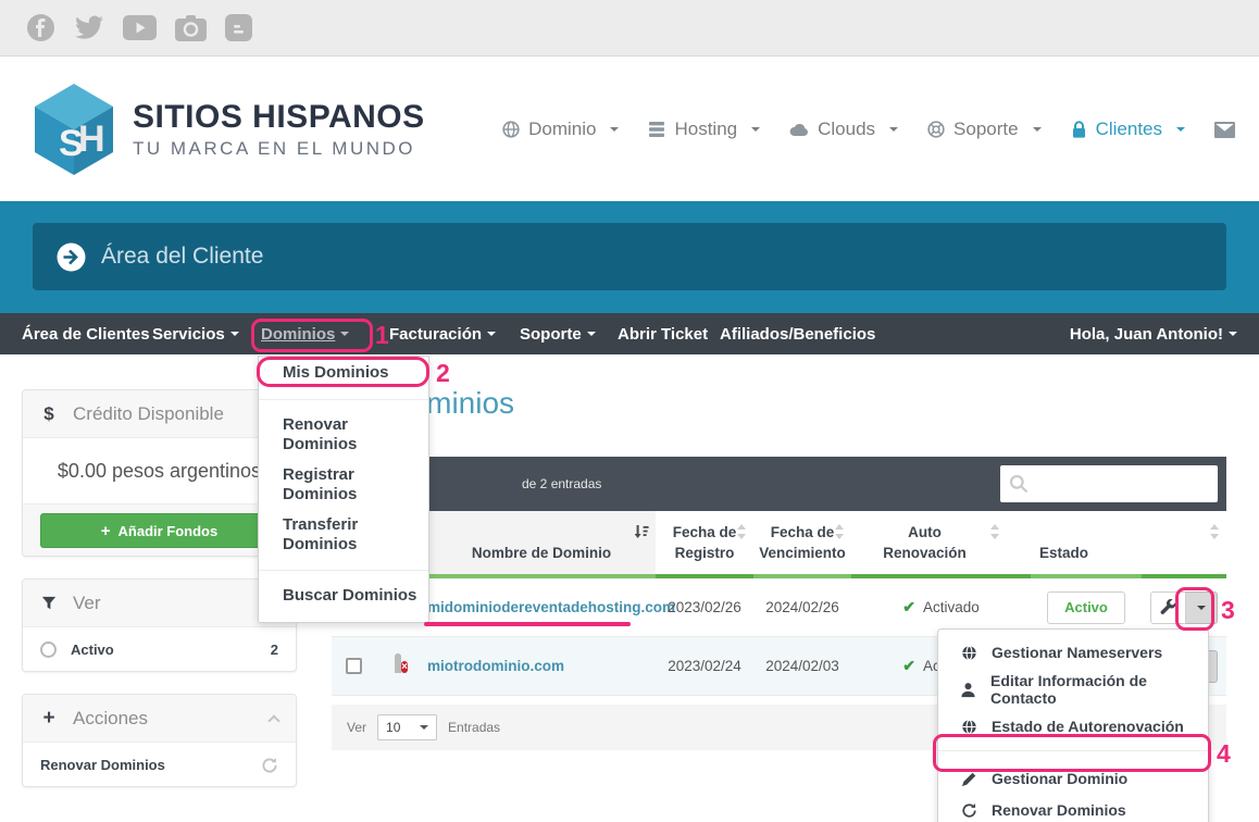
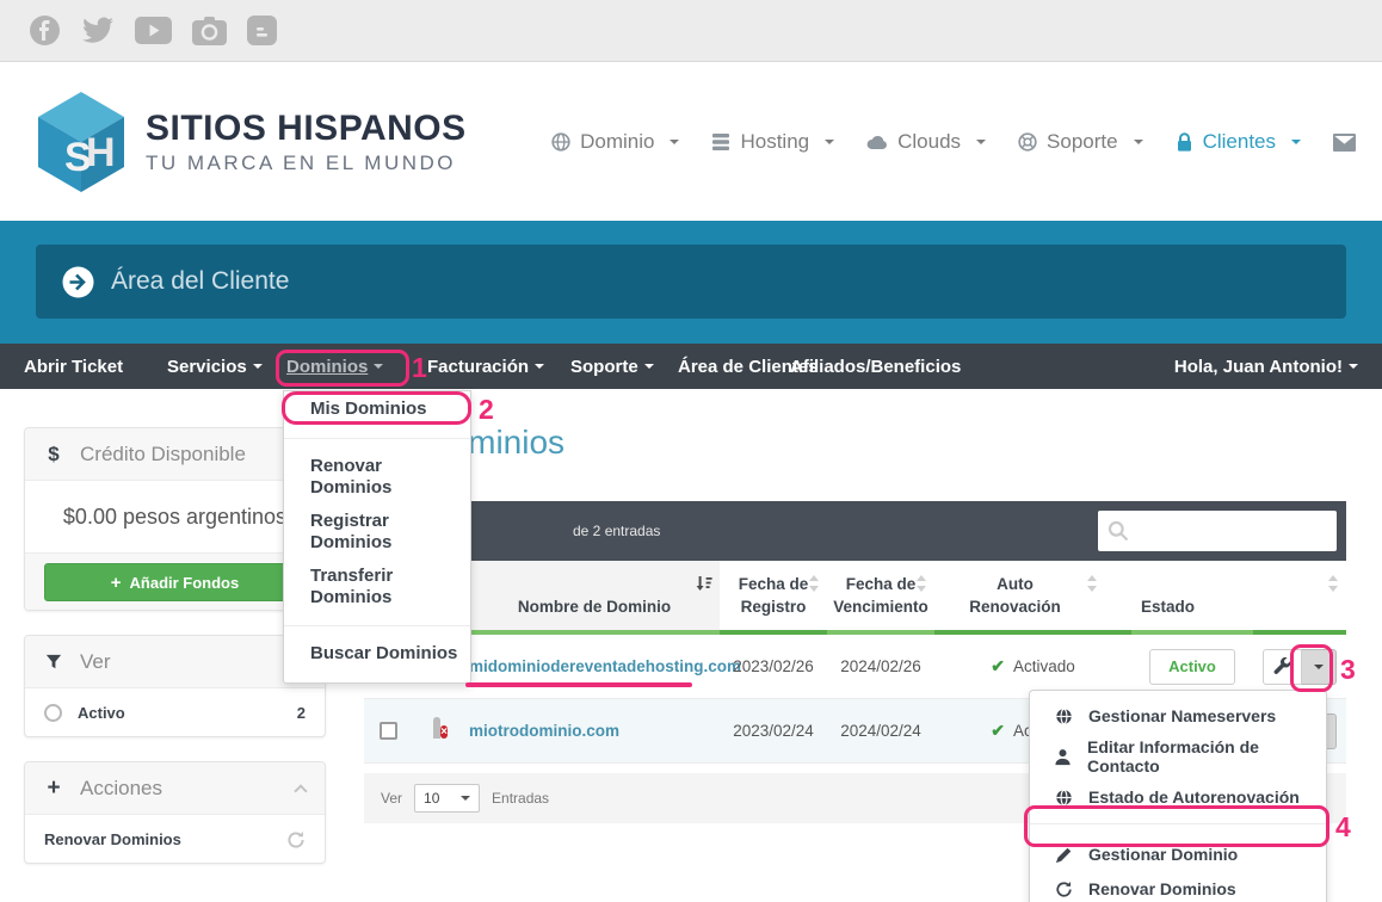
  S
  H
  SITIOS HISPANOS
  TU MARCA EN EL MUNDO
  Dominio
  Hosting
  Clouds
  Soporte
  Clientes
  Área del Cliente
- Área de Clientes
+ Abrir Ticket
  Servicios
  Dominios
  Facturación
  Soporte
- Abrir Ticket
+ Área de Clientes
  Afiliados/Beneficios
  Hola, Juan Antonio!
  $
  Crédito Disponible
  $0.00 pesos argentinos
  +
  Añadir Fondos
  Ver
  Activo
  2
  +
  Acciones
  Renovar Dominios
  de 2 entradas
  Nombre de Dominio
  Fecha de Registro
  Fecha de Vencimiento
  Auto Renovación
  Estado
  midominiodereventadehosting.com
  2023/02/26
  2024/02/26
  ✔
  Activado
  Activo
  ×
  miotrodominio.com
  2023/02/24
- 2024/02/03
+ 2024/02/24
  ✔
  Ver
  10
  Entradas
  Mis Dominios
  Renovar Dominios
  Registrar Dominios
  Transferir Dominios
  Buscar Dominios
  Gestionar Nameservers
  Editar Información de Contacto
  Estado de Autorenovación
  Gestionar Dominio
  Renovar Dominios
  1
  2
  3
  4
